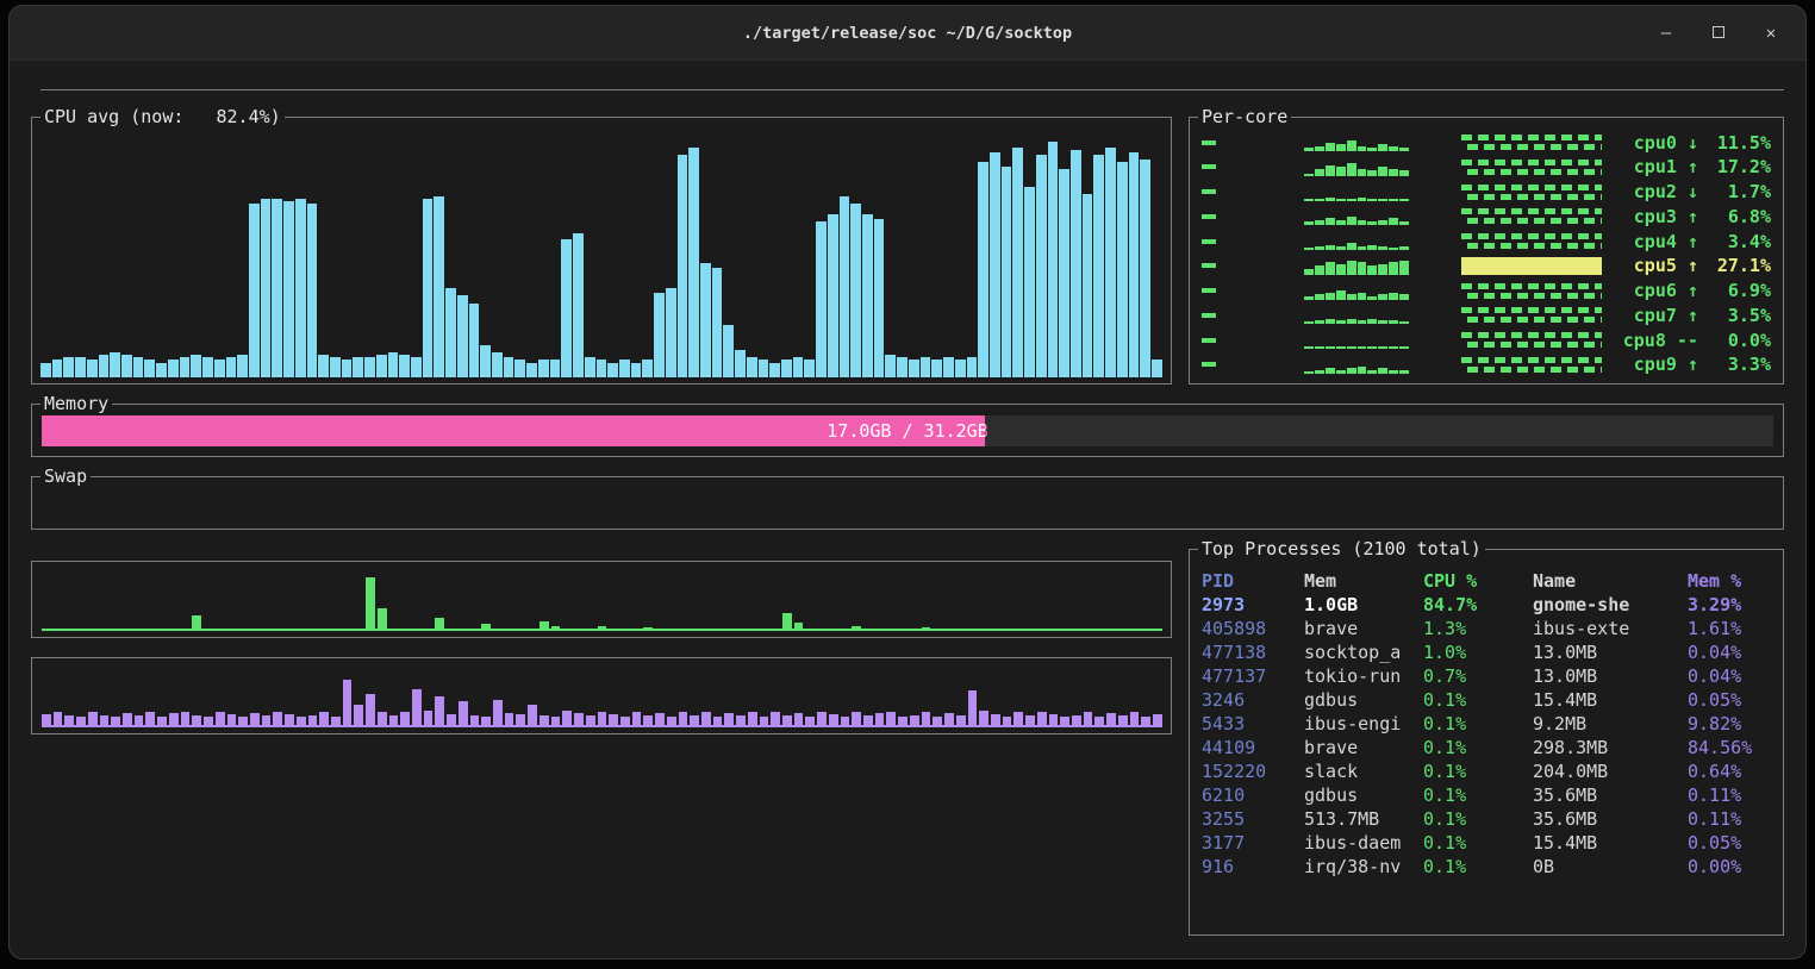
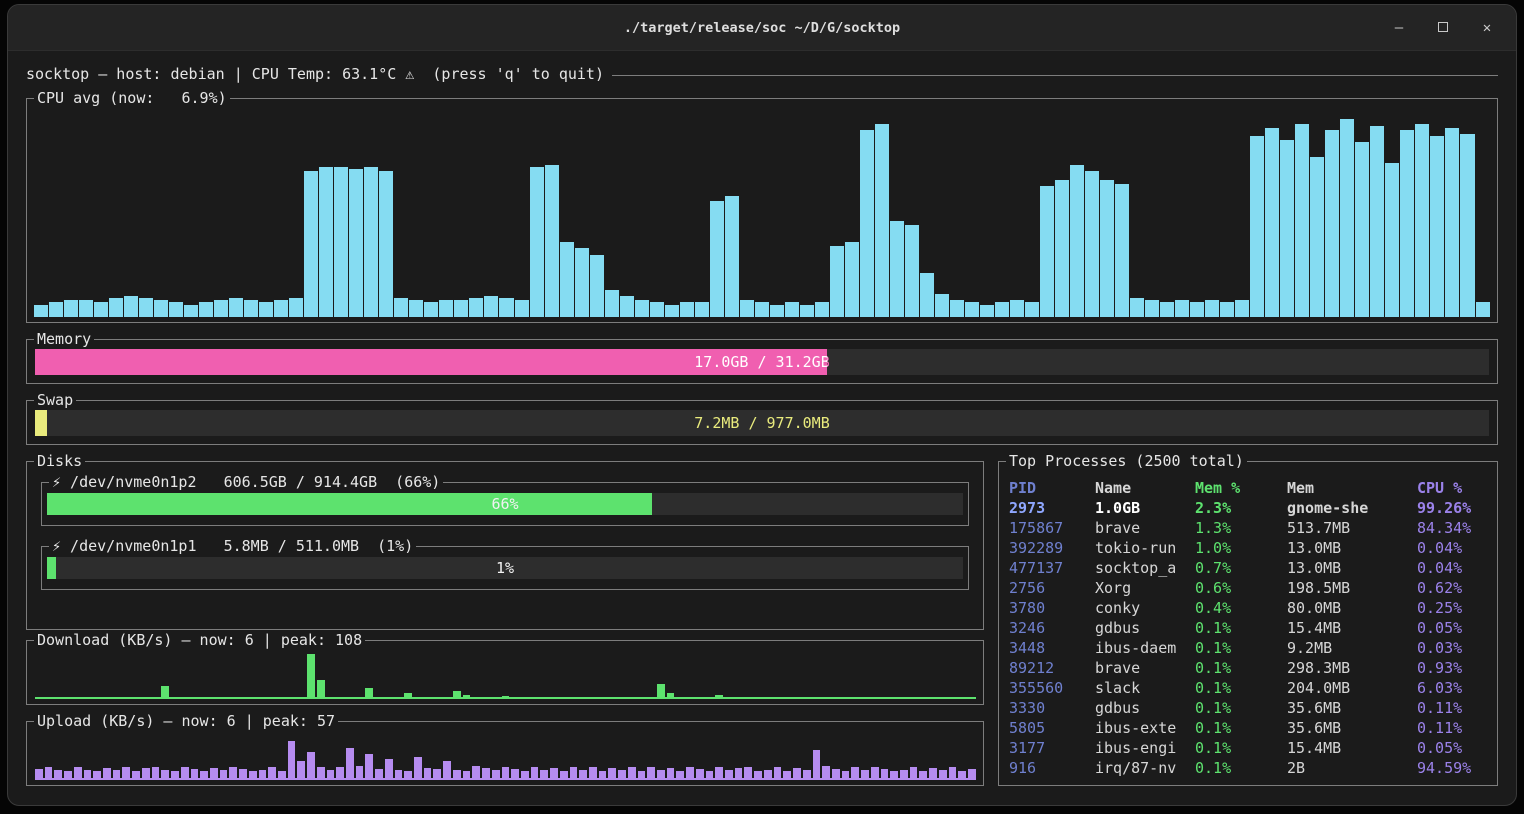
  ./target/release/soc ~/D/G/socktop
  –
  ✕
+ socktop — host: debian | CPU Temp: 63.1°C ⚠ (press 'q' to quit)
- CPU avg (now: 82.4%)
+ CPU avg (now: 6.9%)
- Per-core
- cpu0 ↓ 11.5%
- cpu1 ↑ 17.2%
- cpu2 ↓ 1.7%
- cpu3 ↑ 6.8%
- cpu4 ↑ 3.4%
- cpu5 ↑ 27.1%
- cpu6 ↑ 6.9%
- cpu7 ↑ 3.5%
- cpu8 -- 0.0%
- cpu9 ↑ 3.3%
  Memory
  17.0GB / 31.2GB
  Swap
+ 7.2MB / 977.0MB
+ Disks
+ ⚡ /dev/nvme0n1p2 606.5GB / 914.4GB (66%)
+ 66%
+ ⚡ /dev/nvme0n1p1 5.8MB / 511.0MB (1%)
+ 1%
+ Download (KB/s) — now: 6 | peak: 108
+ Upload (KB/s) — now: 6 | peak: 57
- Top Processes (2100 total)
+ Top Processes (2500 total)
  PID
- Mem
+ Name
- CPU %
+ Mem %
- Name
+ Mem
- Mem %
+ CPU %
  2973
  1.0GB
- 84.7%
+ 2.3%
  gnome-she
- 3.29%
+ 99.26%
- 405898
+ 175867
  brave
  1.3%
- ibus-exte
+ 513.7MB
- 1.61%
+ 84.34%
- 477138
+ 392289
- socktop_a
+ tokio-run
  1.0%
  13.0MB
  0.04%
  477137
- tokio-run
+ socktop_a
  0.7%
  13.0MB
  0.04%
+ 2756
+ Xorg
+ 0.6%
+ 198.5MB
+ 0.62%
+ 3780
+ conky
+ 0.4%
+ 80.0MB
+ 0.25%
  3246
  gdbus
  0.1%
  15.4MB
  0.05%
- 5433
+ 3448
- ibus-engi
+ ibus-daem
  0.1%
  9.2MB
- 9.82%
+ 0.03%
- 44109
+ 89212
  brave
  0.1%
  298.3MB
- 84.56%
+ 0.93%
- 152220
+ 355560
  slack
  0.1%
  204.0MB
- 0.64%
+ 6.03%
- 6210
+ 3330
  gdbus
  0.1%
  35.6MB
  0.11%
- 3255
+ 5805
- 513.7MB
+ ibus-exte
  0.1%
  35.6MB
  0.11%
  3177
- ibus-daem
+ ibus-engi
  0.1%
  15.4MB
  0.05%
  916
- irq/38-nv
+ irq/87-nv
  0.1%
- 0B
+ 2B
- 0.00%
+ 94.59%
